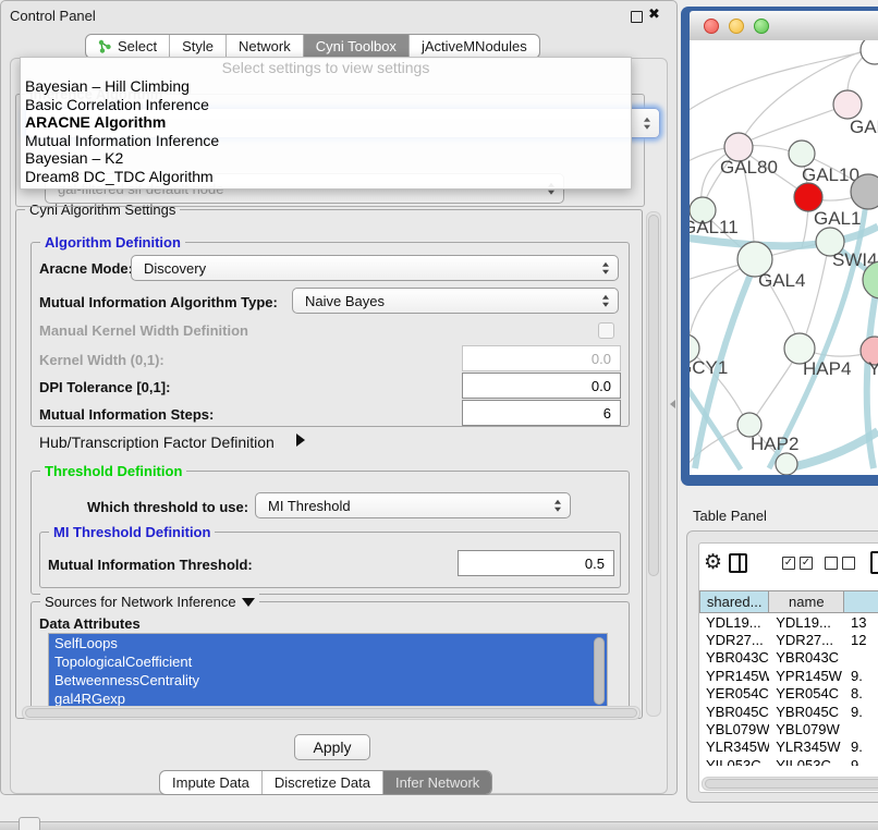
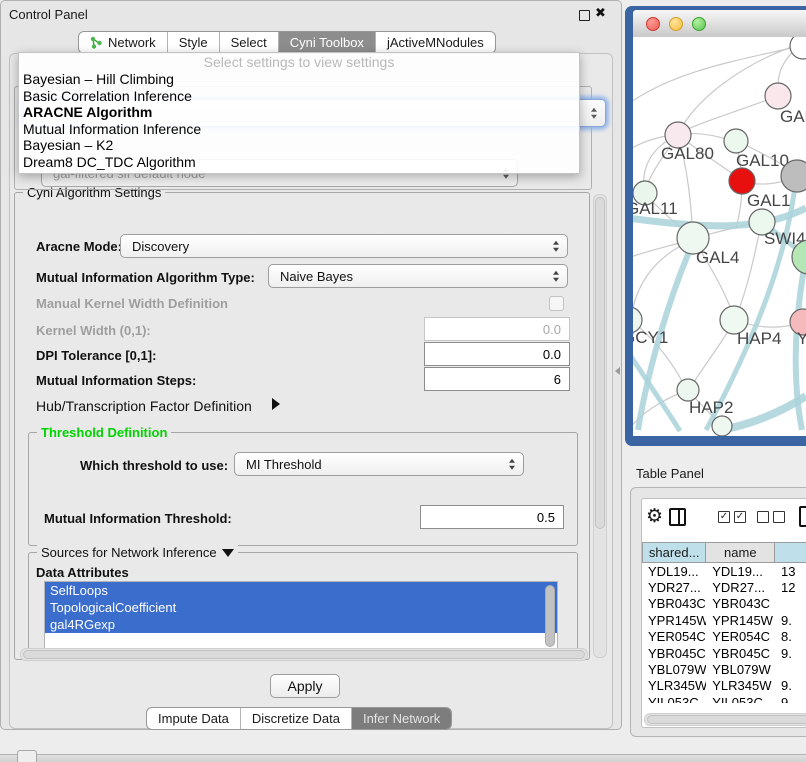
  Control Panel
  ✖
- Select
+ Network
  Style
- Network
+ Select
  Cyni Toolbox
  jActiveMNodules
  Select settings to view settings
  Bayesian – Hill Climbing
  Basic Correlation Inference
  ARACNE Algorithm
  Mutual Information Inference
  Bayesian – K2
  Dream8 DC_TDC Algorithm
  Cyni Algorithm Settings
- Algorithm Definition
  Aracne Mode
  Discovery
  Mutual Information Algorithm Type:
  Naive Bayes
  Manual Kernel Width Definition
  Kernel Width (0,1):
  0.0
  DPI Tolerance [0,1]:
  0.0
  Mutual Information Steps:
  6
  Hub/Transcription Factor Definition
  Threshold Definition
  Which threshold to use:
  MI Threshold
- MI Threshold Definition
  Mutual Information Threshold:
  0.5
  Sources for Network Inference
  Data Attributes
  SelfLoops
  TopologicalCoefficient
- BetweennessCentrality
  gal4RGexp
  Apply
  Impute Data
  Discretize Data
  Infer Network
  GAL80
  GAL10
  GAL1
  GAL11
  SWI4
  GAL4
  CY1
  HAP4
  Y
  HAP2
  Table Panel
  ⚙
  ✓
  ✓
  shared...
  name
  YDL19...
  YDL19...
  13
  YDR27...
  YDR27...
  12
  YBR043C
  YBR043C
  YPR145W
  YPR145W
  9.
  YER054C
  YER054C
  8.
  YBR045C
  YBR045C
  9.
  YBL079W
  YBL079W
  YLR345W
  YLR345W
  9.
  YIL053C
  YIL053C
  9
